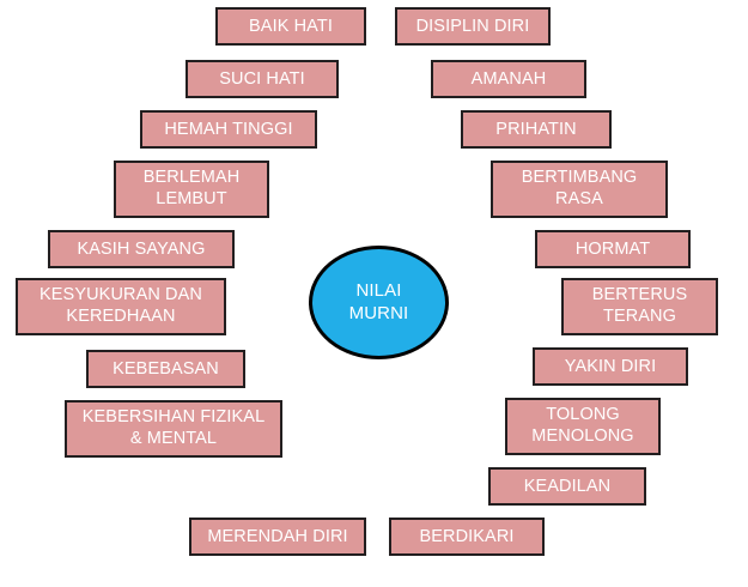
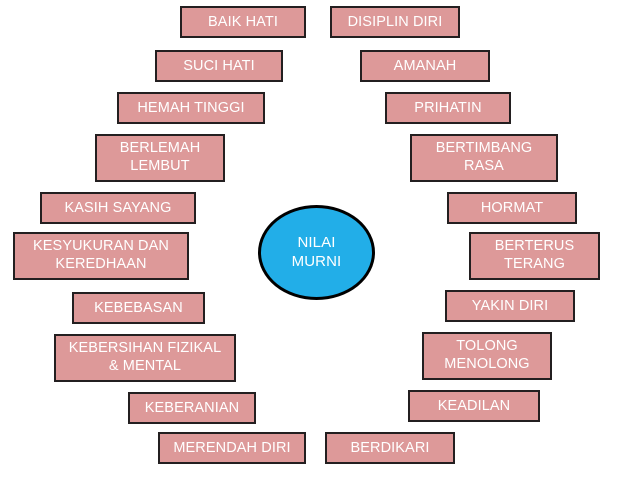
  NILAI
  MURNI
  BAIK HATI
  SUCI HATI
  HEMAH TINGGI
  BERLEMAH
  LEMBUT
  KASIH SAYANG
  KESYUKURAN DAN
  KEREDHAAN
  KEBEBASAN
  KEBERSIHAN FIZIKAL
  & MENTAL
+ KEBERANIAN
  MERENDAH DIRI
  DISIPLIN DIRI
  AMANAH
  PRIHATIN
  BERTIMBANG
  RASA
  HORMAT
  BERTERUS
  TERANG
  YAKIN DIRI
  TOLONG
  MENOLONG
  KEADILAN
  BERDIKARI
